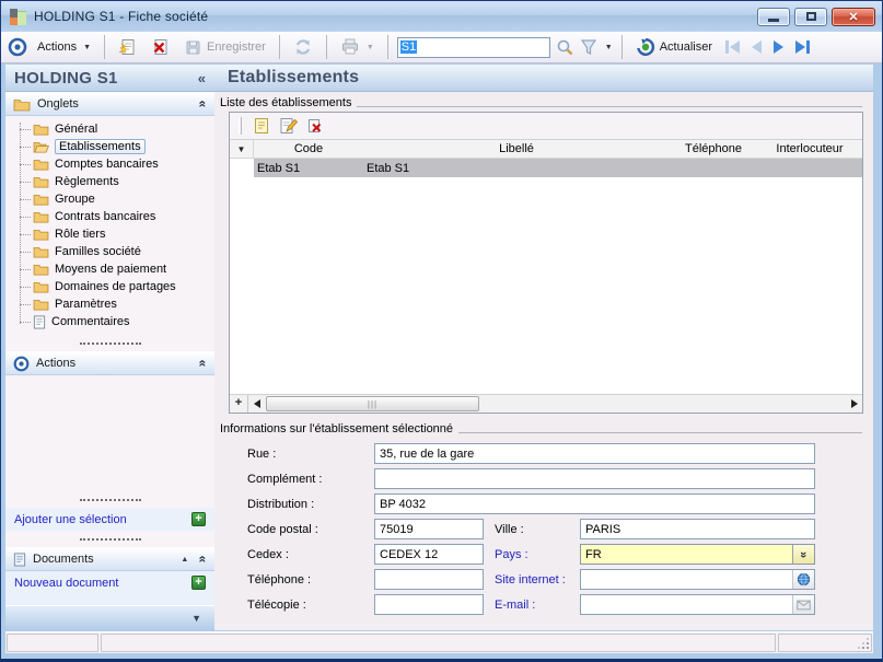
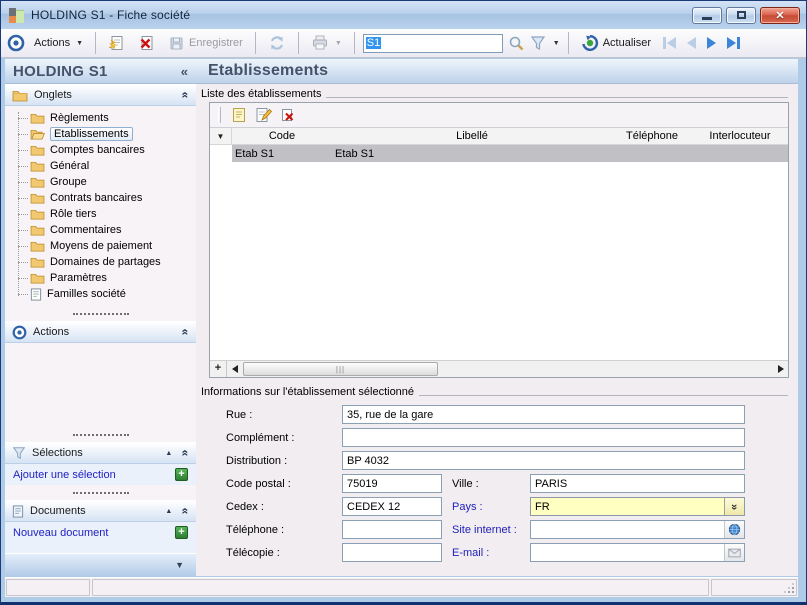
  HOLDING S1 - Fiche société
  ✕
  Actions
  Enregistrer
  S1
  Actualiser
  HOLDING S1
  «
  Onglets
- Général
+ Règlements
  Etablissements
  Comptes bancaires
- Règlements
+ Général
  Groupe
  Contrats bancaires
  Rôle tiers
- Familles société
+ Commentaires
  Moyens de paiement
  Domaines de partages
  Paramètres
- Commentaires
+ Familles société
  Actions
+ Sélections
  Ajouter une sélection
  +
  Documents
  Nouveau document
  +
  ▼
  Etablissements
  Liste des établissements
  ▼
  Code
  Libellé
  Téléphone
  Interlocuteur
  Etab S1
  Etab S1
  +
  |||
  Informations sur l'établissement sélectionné
  Rue :
  35, rue de la gare
  Complément :
  Distribution :
  BP 4032
  Code postal :
  75019
  Ville :
  PARIS
  Cedex :
  CEDEX 12
  Pays :
  FR
  Téléphone :
  Site internet :
  Télécopie :
  E-mail :
